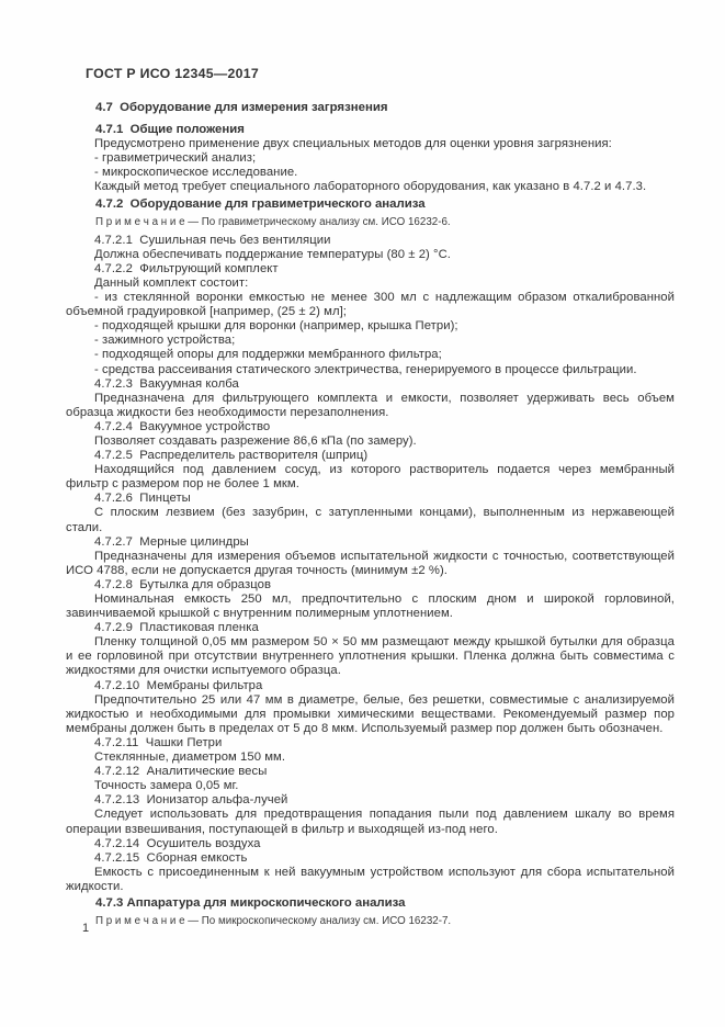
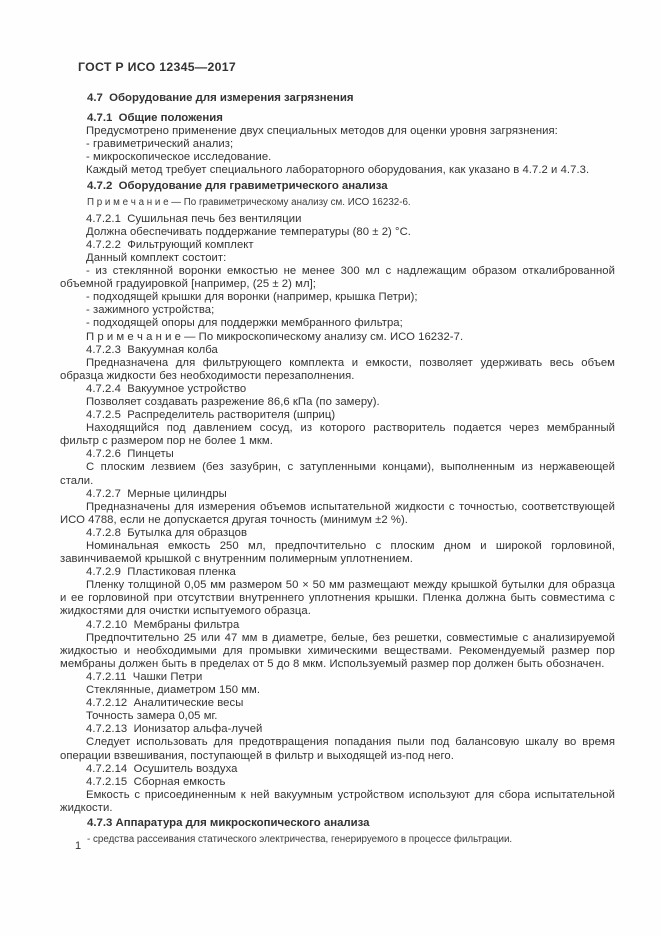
  ГОСТ Р ИСО 12345—2017
  4.7 Оборудование для измерения загрязнения
  4.7.1 Общие положения
  Предусмотрено применение двух специальных методов для оценки уровня загрязнения:
  - гравиметрический анализ;
  - микроскопическое исследование.
  Каждый метод требует специального лабораторного оборудования, как указано в 4.7.2 и 4.7.3.
  4.7.2 Оборудование для гравиметрического анализа
  П р и м е ч а н и е — По гравиметрическому анализу см. ИСО 16232-6.
  4.7.2.1 Сушильная печь без вентиляции
  Должна обеспечивать поддержание температуры (80 ± 2) °С.
  4.7.2.2 Фильтрующий комплект
  Данный комплект состоит:
  - из стеклянной воронки емкостью не менее 300 мл с надлежащим образом откалиброванной объемной градуировкой [например, (25 ± 2) мл];
  - подходящей крышки для воронки (например, крышка Петри);
  - зажимного устройства;
  - подходящей опоры для поддержки мембранного фильтра;
- - средства рассеивания статического электричества, генерируемого в процессе фильтрации.
+ П р и м е ч а н и е — По микроскопическому анализу см. ИСО 16232-7.
  4.7.2.3 Вакуумная колба
  Предназначена для фильтрующего комплекта и емкости, позволяет удерживать весь объем образца жидкости без необходимости перезаполнения.
  4.7.2.4 Вакуумное устройство
  Позволяет создавать разрежение 86,6 кПа (по замеру).
  4.7.2.5 Распределитель растворителя (шприц)
  Находящийся под давлением сосуд, из которого растворитель подается через мембранный фильтр с размером пор не более 1 мкм.
  4.7.2.6 Пинцеты
  С плоским лезвием (без зазубрин, с затупленными концами), выполненным из нержавеющей стали.
  4.7.2.7 Мерные цилиндры
  Предназначены для измерения объемов испытательной жидкости с точностью, соответствующей ИСО 4788, если не допускается другая точность (минимум ±2 %).
  4.7.2.8 Бутылка для образцов
  Номинальная емкость 250 мл, предпочтительно с плоским дном и широкой горловиной, завинчиваемой крышкой с внутренним полимерным уплотнением.
  4.7.2.9 Пластиковая пленка
  Пленку толщиной 0,05 мм размером 50 × 50 мм размещают между крышкой бутылки для образца и ее горловиной при отсутствии внутреннего уплотнения крышки. Пленка должна быть совместима с жидкостями для очистки испытуемого образца.
  4.7.2.10 Мембраны фильтра
  Предпочтительно 25 или 47 мм в диаметре, белые, без решетки, совместимые с анализируемой жидкостью и необходимыми для промывки химическими веществами. Рекомендуемый размер пор мембраны должен быть в пределах от 5 до 8 мкм. Используемый размер пор должен быть обозначен.
  4.7.2.11 Чашки Петри
  Стеклянные, диаметром 150 мм.
  4.7.2.12 Аналитические весы
  Точность замера 0,05 мг.
  4.7.2.13 Ионизатор альфа-лучей
- Следует использовать для предотвращения попадания пыли под давлением шкалу во время операции взвешивания, поступающей в фильтр и выходящей из-под него.
+ Следует использовать для предотвращения попадания пыли под балансовую шкалу во время операции взвешивания, поступающей в фильтр и выходящей из-под него.
  4.7.2.14 Осушитель воздуха
  4.7.2.15 Сборная емкость
  Емкость с присоединенным к ней вакуумным устройством используют для сбора испытательной жидкости.
  4.7.3 Аппаратура для микроскопического анализа
- П р и м е ч а н и е — По микроскопическому анализу см. ИСО 16232-7.
+ - средства рассеивания статического электричества, генерируемого в процессе фильтрации.
  1
